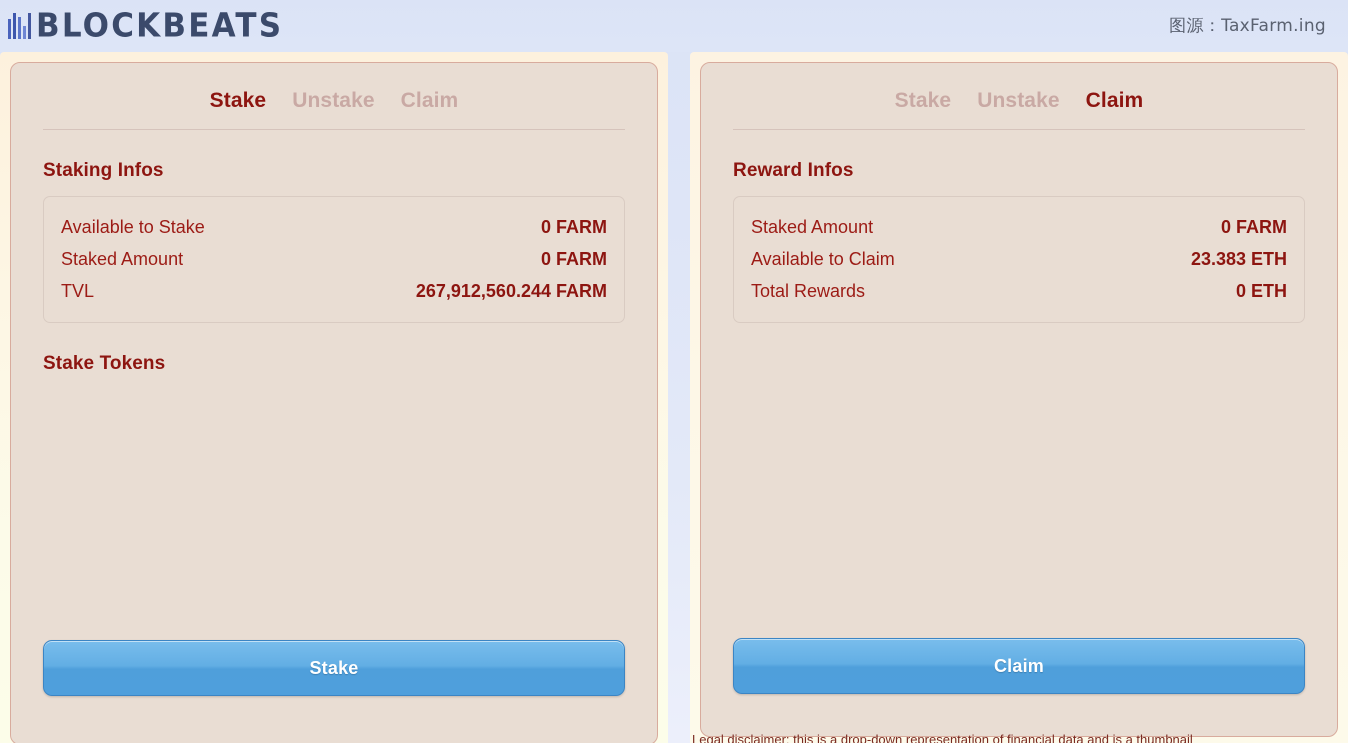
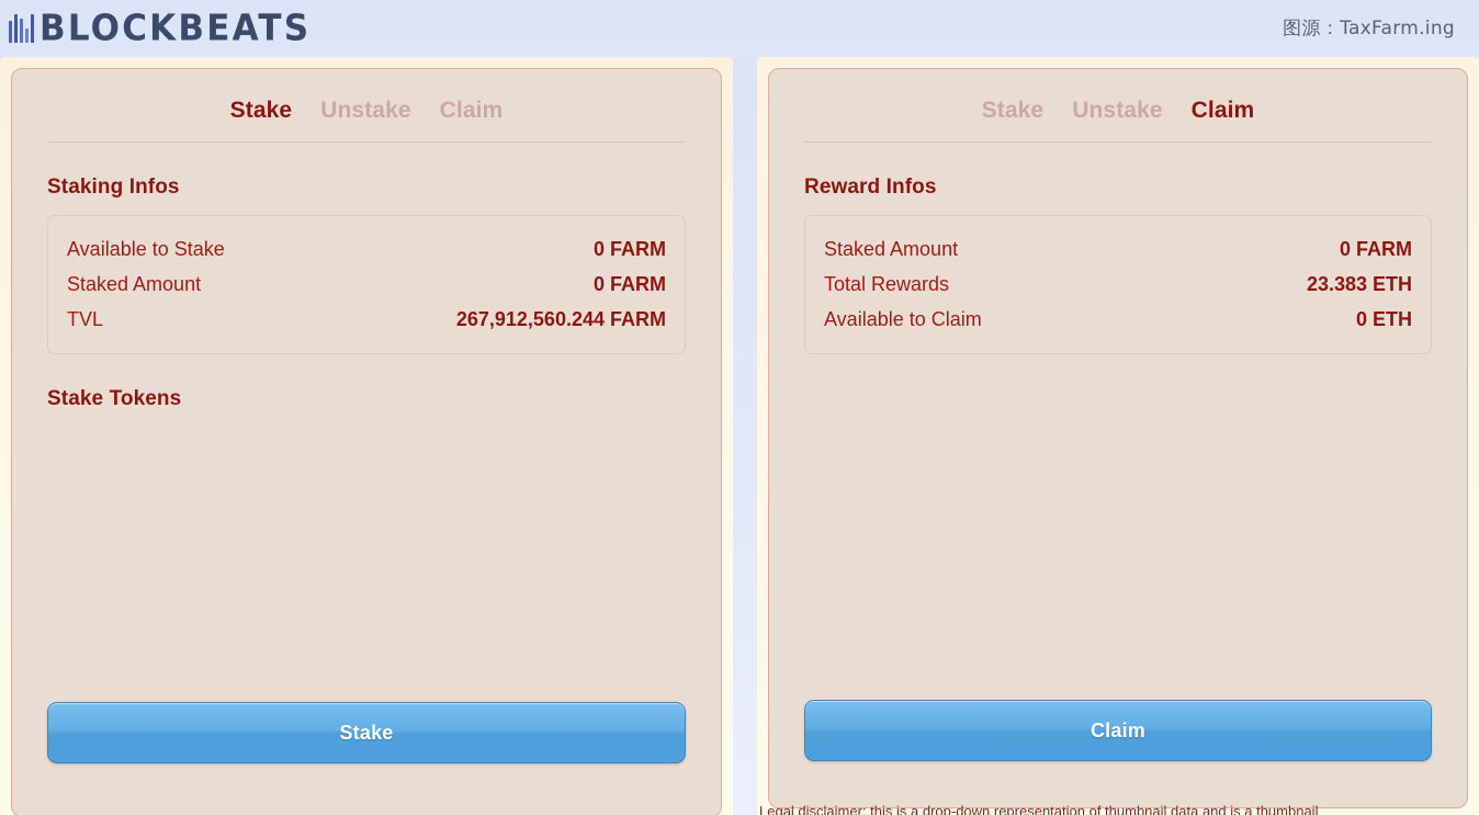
  BLOCKBEATS
  图源：TaxFarm.ing
  Stake
  Unstake
  Claim
  Staking Infos
  Available to Stake
  0 FARM
  Staked Amount
  0 FARM
  TVL
  267,912,560.244 FARM
  Stake Tokens
  Stake
  Stake
  Unstake
  Claim
  Reward Infos
  Staked Amount
  0 FARM
- Available to Claim
+ Total Rewards
  23.383 ETH
- Total Rewards
+ Available to Claim
  0 ETH
  Claim
- Legal disclaimer: this is a drop-down representation of financial data and is a thumbnail
+ Legal disclaimer: this is a drop-down representation of thumbnail data and is a thumbnail
